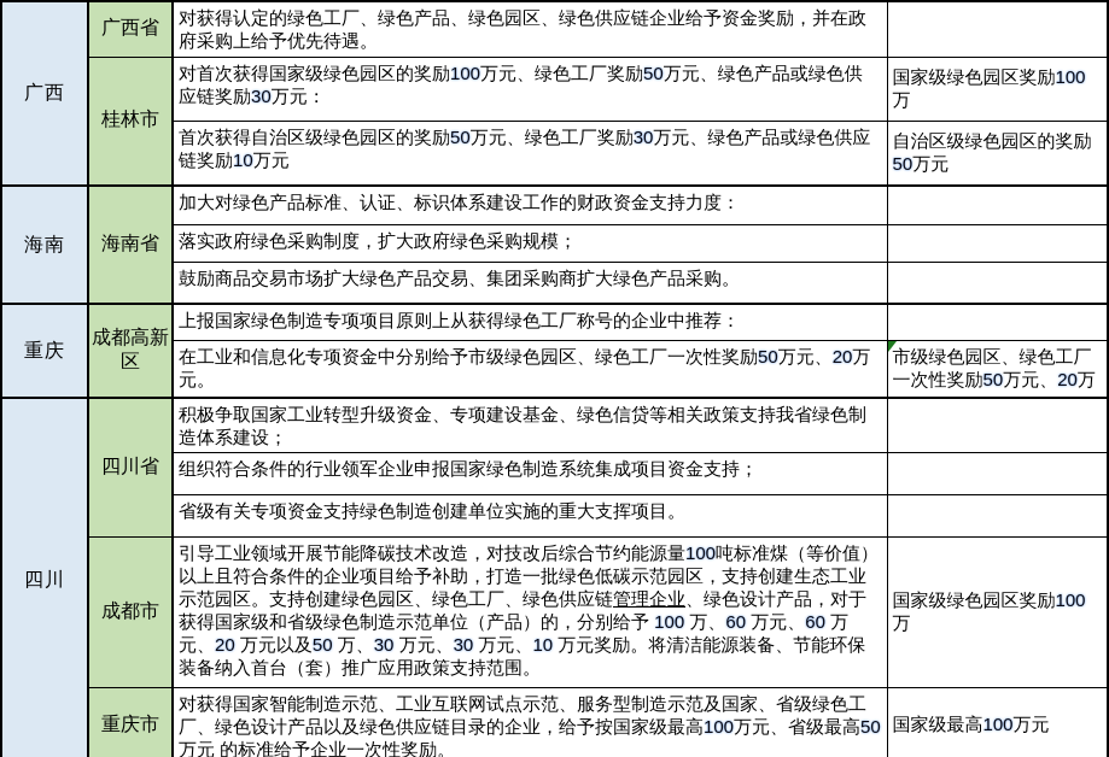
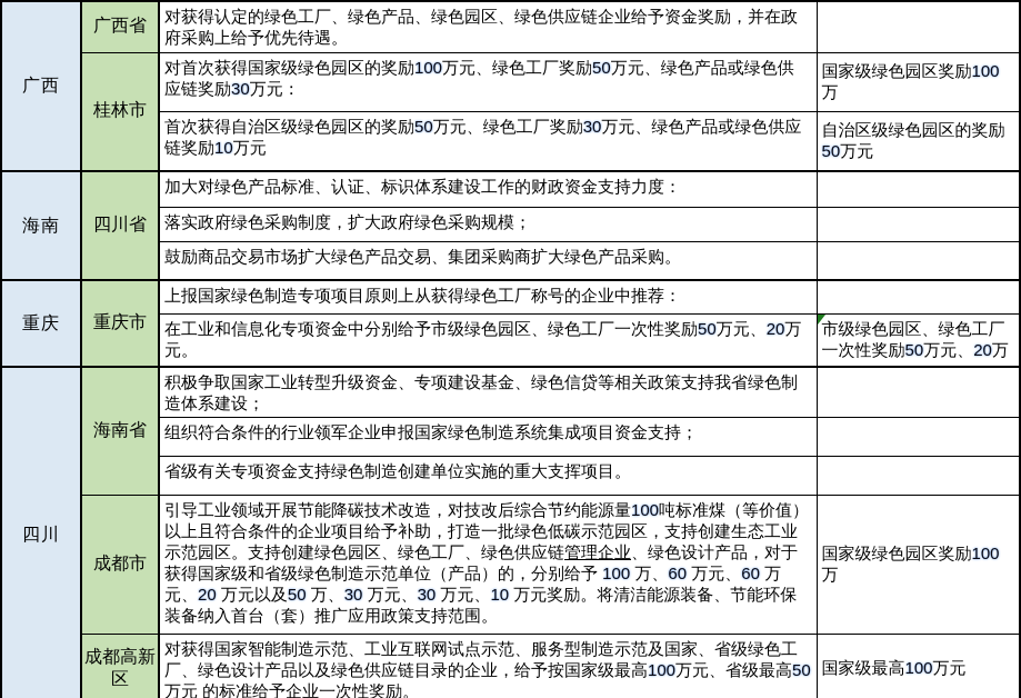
  广西	广西省	对获得认定的绿色工厂、绿色产品、绿色园区、绿色供应链企业给予资金奖励，并在政府采购上给予优先待遇。
  桂林市	对首次获得国家级绿色园区的奖励100万元、绿色工厂奖励50万元、绿色产品或绿色供 应链奖励30万元：	国家级绿色园区奖励100万
  首次获得自治区级绿色园区的奖励50万元、绿色工厂奖励30万元、绿色产品或绿色供应 链奖励10万元	自治区级绿色园区的奖励50万元
- 海南	海南省	加大对绿色产品标准、认证、标识体系建设工作的财政资金支持力度：
+ 海南	四川省	加大对绿色产品标准、认证、标识体系建设工作的财政资金支持力度：
  落实政府绿色采购制度，扩大政府绿色采购规模；
  鼓励商品交易市场扩大绿色产品交易、集团采购商扩大绿色产品采购。
- 重庆	成都高新区	上报国家绿色制造专项项目原则上从获得绿色工厂称号的企业中推荐：
+ 重庆	重庆市	上报国家绿色制造专项项目原则上从获得绿色工厂称号的企业中推荐：
  在工业和信息化专项资金中分别给予市级绿色园区、绿色工厂一次性奖励50万元、20万元。	市级绿色园区、绿色工厂一次性奖励50万元、20万
- 四川	四川省	积极争取国家工业转型升级资金、专项建设基金、绿色信贷等相关政策支持我省绿色制造体系建设；
+ 四川	海南省	积极争取国家工业转型升级资金、专项建设基金、绿色信贷等相关政策支持我省绿色制造体系建设；
  组织符合条件的行业领军企业申报国家绿色制造系统集成项目资金支持；
  省级有关专项资金支持绿色制造创建单位实施的重大支挥项目。
  成都市	引导工业领域开展节能降碳技术改造，对技改后综合节约能源量100吨标准煤（等价值）以上且符合条件的企业项目给予补助，打造一批绿色低碳示范园区，支持创建生态工业示范园区。支持创建绿色园区、绿色工厂、绿色供应链管理企业、绿色设计产品，对于获得国家级和省级绿色制造示范单位（产品）的，分别给予 100 万、60 万元、60 万元、20 万元以及50 万、30 万元、30 万元、10 万元奖励。将清洁能源装备、节能环保装备纳入首台（套）推广应用政策支持范围。	国家级绿色园区奖励100万
- 重庆市	对获得国家智能制造示范、工业互联网试点示范、服务型制造示范及国家、省级绿色工厂、绿色设计产品以及绿色供应链目录的企业，给予按国家级最高100万元、省级最高50万元 的标准给予企业一次性奖励。	国家级最高100万元
+ 成都高新区	对获得国家智能制造示范、工业互联网试点示范、服务型制造示范及国家、省级绿色工厂、绿色设计产品以及绿色供应链目录的企业，给予按国家级最高100万元、省级最高50万元 的标准给予企业一次性奖励。	国家级最高100万元
